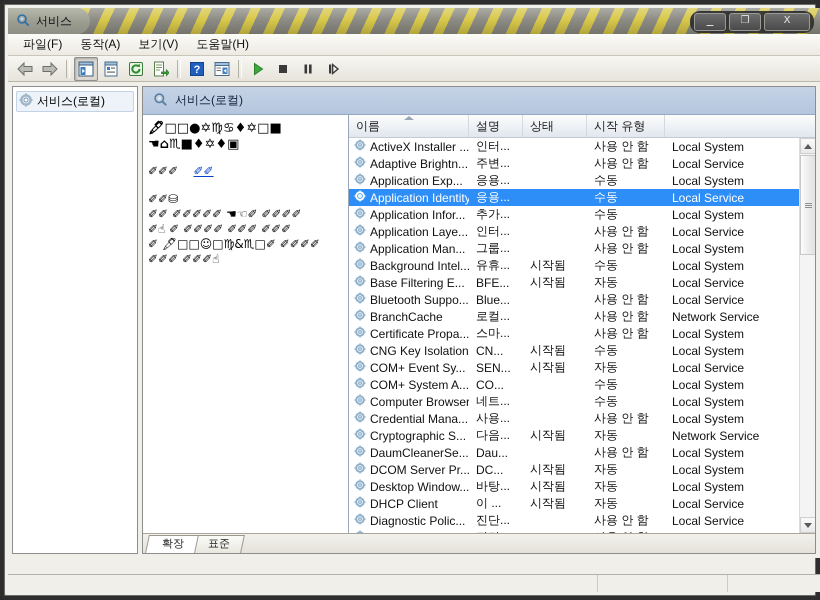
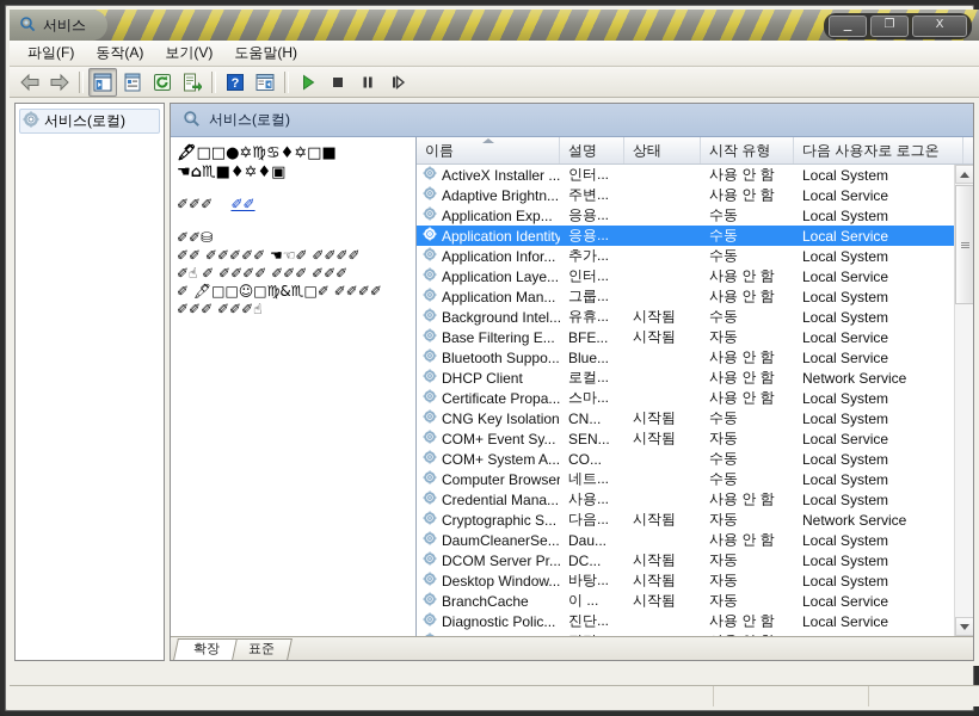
  서비스
  _
  ❐
  X
  파일(F)
  동작(A)
  보기(V)
  도움말(H)
  ?
  서비스(로컬)
  서비스(로컬)
  🖋□□●✡♍♋♦✡□■
  ☚⌂♏■♦✡♦▣
  ✐✐✐ ✐✐
  ✐✐⛁
  ✐✐ ✐✐✐✐✐ ☚☜✐ ✐✐✐✐
  ✐☝ ✐ ✐✐✐✐ ✐✐✐ ✐✐✐
  ✐ 🖋□□☺□♍&♏□✐ ✐✐✐✐
  ✐✐✐ ✐✐✐☝
  이름
  설명
  상태
  시작 유형
+ 다음 사용자로 로그온
  ActiveX Installer ...
  인터...
  사용 안 함
  Local System
  Adaptive Brightn...
  주변...
  사용 안 함
  Local Service
  Application Exp...
  응용...
  수동
  Local System
  Application Identity
  응용...
  수동
  Local Service
  Application Infor...
  추가...
  수동
  Local System
  Application Laye...
  인터...
  사용 안 함
  Local Service
  Application Man...
  그룹...
  사용 안 함
  Local System
  Background Intel...
  유휴...
  시작됨
  수동
  Local System
  Base Filtering E...
  BFE...
  시작됨
  자동
  Local Service
  Bluetooth Suppo...
  Blue...
  사용 안 함
  Local Service
- BranchCache
+ DHCP Client
  로컬...
  사용 안 함
  Network Service
  Certificate Propa...
  스마...
  사용 안 함
  Local System
  CNG Key Isolation
  CN...
  시작됨
  수동
  Local System
  COM+ Event Sy...
  SEN...
  시작됨
  자동
  Local Service
  COM+ System A...
  CO...
  수동
  Local System
  Computer Browser
  네트...
  수동
  Local System
  Credential Mana...
  사용...
  사용 안 함
  Local System
  Cryptographic S...
  다음...
  시작됨
  자동
  Network Service
  DaumCleanerSe...
  Dau...
  사용 안 함
  Local System
  DCOM Server Pr...
  DC...
  시작됨
  자동
  Local System
  Desktop Window...
  바탕...
  시작됨
  자동
  Local System
- DHCP Client
+ BranchCache
  이 ...
  시작됨
  자동
  Local Service
  Diagnostic Polic...
  진단...
  사용 안 함
  Local Service
